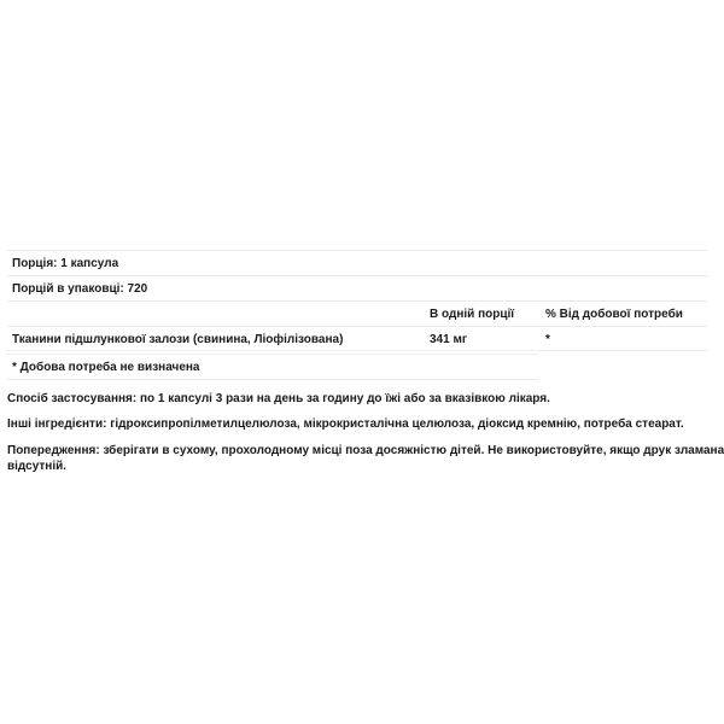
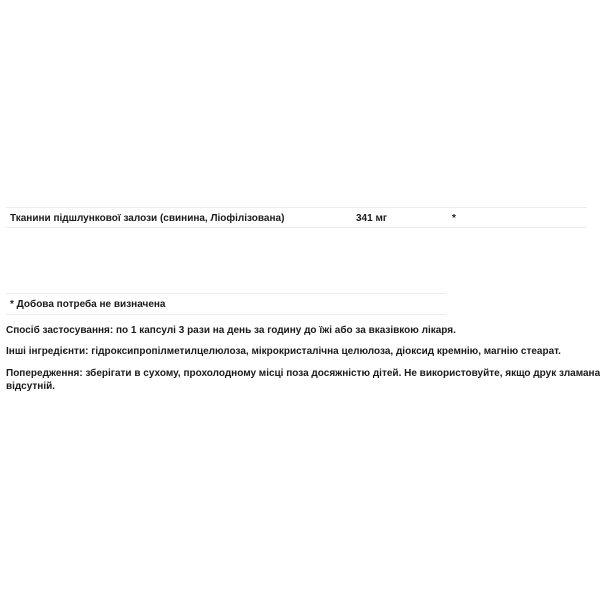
- Порція: 1 капсула
- Порцій в упаковці: 720
- В одній порції
- % Від добової потреби
  Тканини підшлункової залози (свинина, Ліофілізована)
  341 мг
  *
  * Добова потреба не визначена
  Спосіб застосування: по 1 капсулі 3 рази на день за годину до їжі або за вказівкою лікаря.
- Інші інгредієнти: гідроксипропілметилцелюлоза, мікрокристалічна целюлоза, діоксид кремнію, потреба стеарат.
+ Інші інгредієнти: гідроксипропілметилцелюлоза, мікрокристалічна целюлоза, діоксид кремнію, магнію стеарат.
  Попередження: зберігати в сухому, прохолодному місці поза досяжністю дітей. Не використовуйте, якщо друк зламана
  відсутній.
